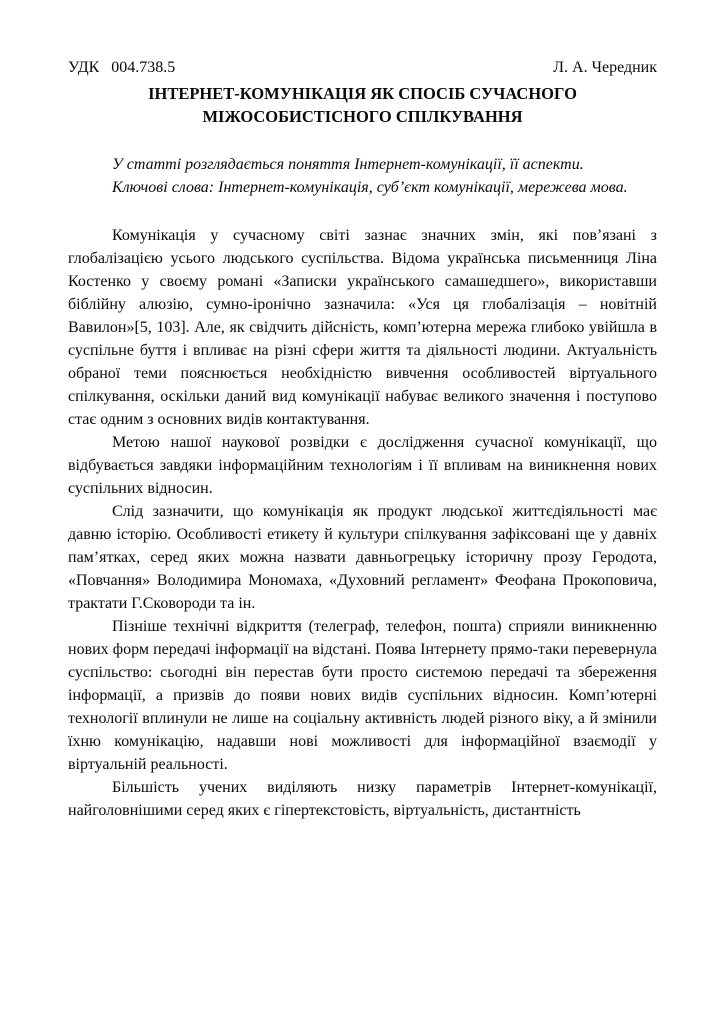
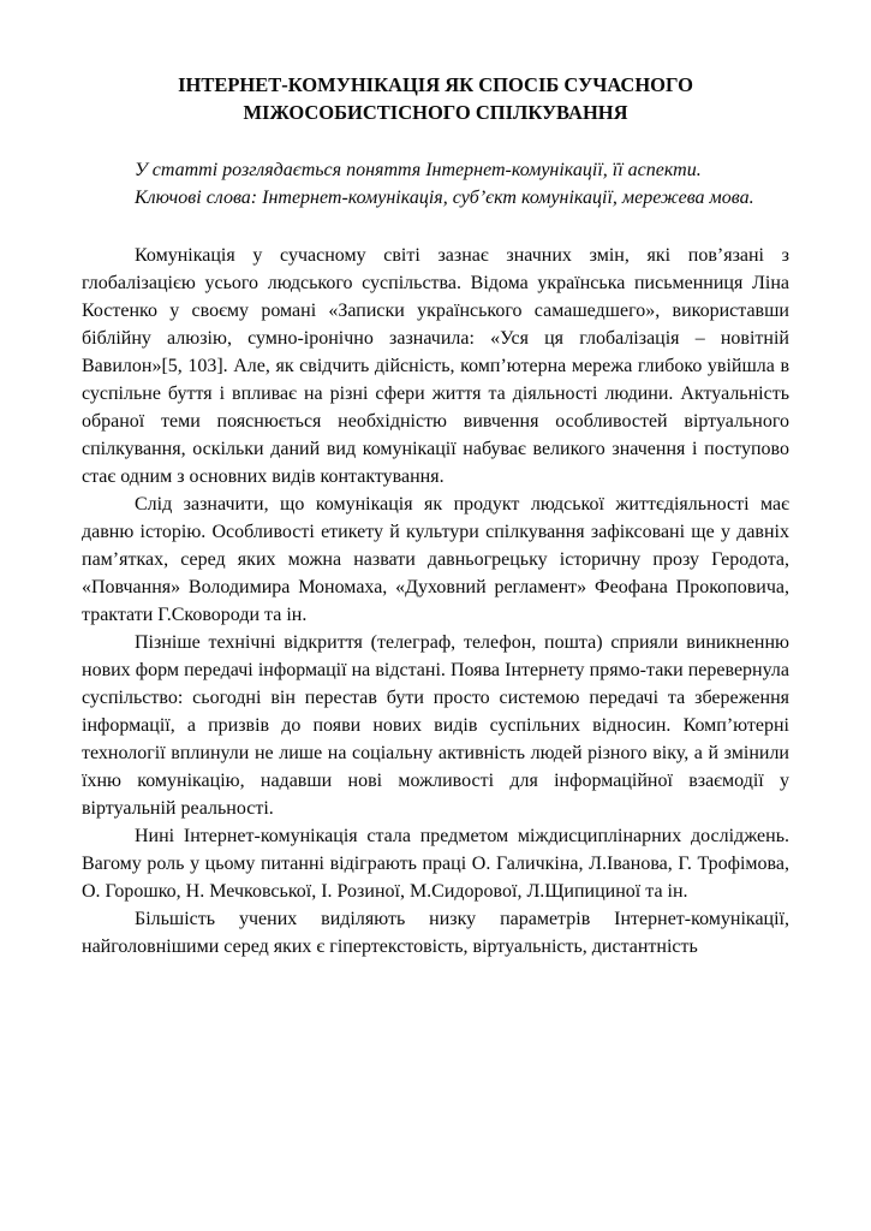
- УДК 004.738.5
- Л. А. Чередник
  ІНТЕРНЕТ-КОМУНІКАЦІЯ ЯК СПОСІБ СУЧАСНОГО
  МІЖОСОБИСТІСНОГО СПІЛКУВАННЯ
  У статті розглядається поняття Інтернет-комунікації, її аспекти.
  Ключові слова: Інтернет-комунікація, суб’єкт комунікації, мережева мова.
  Комунікація у сучасному світі зазнає значних змін, які пов’язані з глобалізацією усього людського суспільства. Відома українська письменниця Ліна Костенко у своєму романі «Записки українського самашедшего», використавши біблійну алюзію, сумно-іронічно зазначила: «Уся ця глобалізація – новітній Вавилон»[5, 103]. Але, як свідчить дійсність, комп’ютерна мережа глибоко увійшла в суспільне буття і впливає на різні сфери життя та діяльності людини. Актуальність обраної теми пояснюється необхідністю вивчення особливостей віртуального спілкування, оскільки даний вид комунікації набуває великого значення і поступово стає одним з основних видів контактування.
- Метою нашої наукової розвідки є дослідження сучасної комунікації, що відбувається завдяки інформаційним технологіям і її впливам на виникнення нових суспільних відносин.
  Слід зазначити, що комунікація як продукт людської життєдіяльності має давню історію. Особливості етикету й культури спілкування зафіксовані ще у давніх пам’ятках, серед яких можна назвати давньогрецьку історичну прозу Геродота, «Повчання» Володимира Мономаха, «Духовний регламент» Феофана Прокоповича, трактати Г.Сковороди та ін.
  Пізніше технічні відкриття (телеграф, телефон, пошта) сприяли виникненню нових форм передачі інформації на відстані. Поява Інтернету прямо-таки перевернула суспільство: сьогодні він перестав бути просто системою передачі та збереження інформації, а призвів до появи нових видів суспільних відносин. Комп’ютерні технології вплинули не лише на соціальну активність людей різного віку, а й змінили їхню комунікацію, надавши нові можливості для інформаційної взаємодії у віртуальній реальності.
+ Нині Інтернет-комунікація стала предметом міждисциплінарних досліджень. Вагому роль у цьому питанні відіграють праці О. Галичкіна, Л.Іванова, Г. Трофімова, О. Горошко, Н. Мечковської, І. Розиної, М.Сидорової, Л.Щипициної та ін.
  Більшість учених виділяють низку параметрів Інтернет-комунікації, найголовнішими серед яких є гіпертекстовість, віртуальність, дистантність
